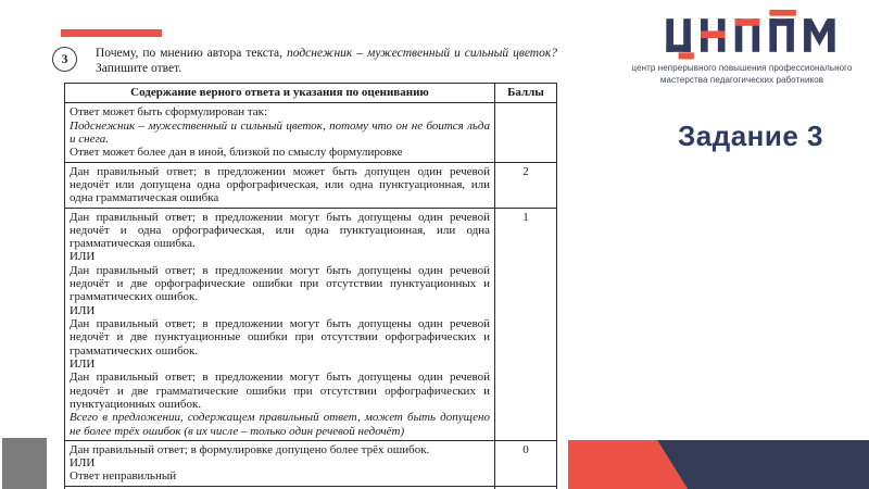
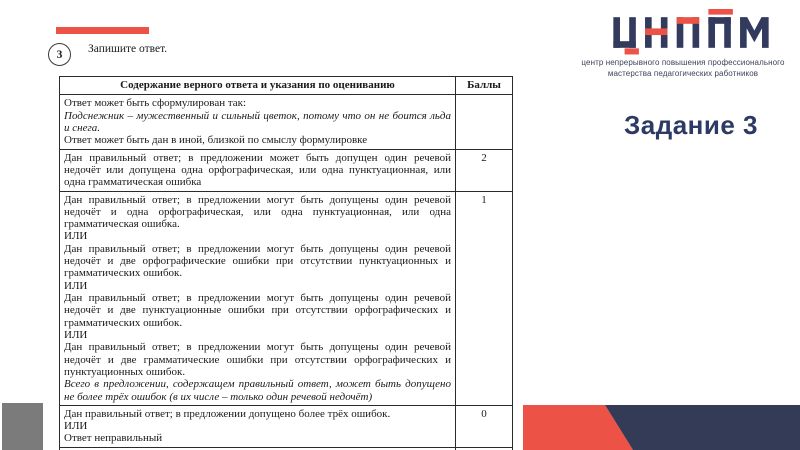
  3
- Почему, по мнению автора текста, подснежник – мужественный и сильный цветок?
  Запишите ответ.
  Содержание верного ответа и указания по оцениванию	Баллы
- Ответ может быть сформулирован так:Подснежник – мужественный и сильный цветок, потому что он не боится льда и снега.Ответ может более дан в иной, близкой по смыслу формулировке
+ Ответ может быть сформулирован так:Подснежник – мужественный и сильный цветок, потому что он не боится льда и снега.Ответ может быть дан в иной, близкой по смыслу формулировке
  Дан правильный ответ; в предложении может быть допущен один речевой недочёт или допущена одна орфографическая, или одна пунктуационная, или одна грамматическая ошибка	2
  Дан правильный ответ; в предложении могут быть допущены один речевой недочёт и одна орфографическая, или одна пунктуационная, или одна грамматическая ошибка.ИЛИДан правильный ответ; в предложении могут быть допущены один речевой недочёт и две орфографические ошибки при отсутствии пунктуационных и грамматических ошибок.ИЛИДан правильный ответ; в предложении могут быть допущены один речевой недочёт и две пунктуационные ошибки при отсутствии орфографических и грамматических ошибок.ИЛИДан правильный ответ; в предложении могут быть допущены один речевой недочёт и две грамматические ошибки при отсутствии орфографических и пунктуационных ошибок.Всего в предложении, содержащем правильный ответ, может быть допущено не более трёх ошибок (в их числе – только один речевой недочёт)	1
- Дан правильный ответ; в формулировке допущено более трёх ошибок.ИЛИОтвет неправильный	0
+ Дан правильный ответ; в предложении допущено более трёх ошибок.ИЛИОтвет неправильный	0
  центр непрерывного повышения профессионального
  мастерства педагогических работников
  Задание 3
